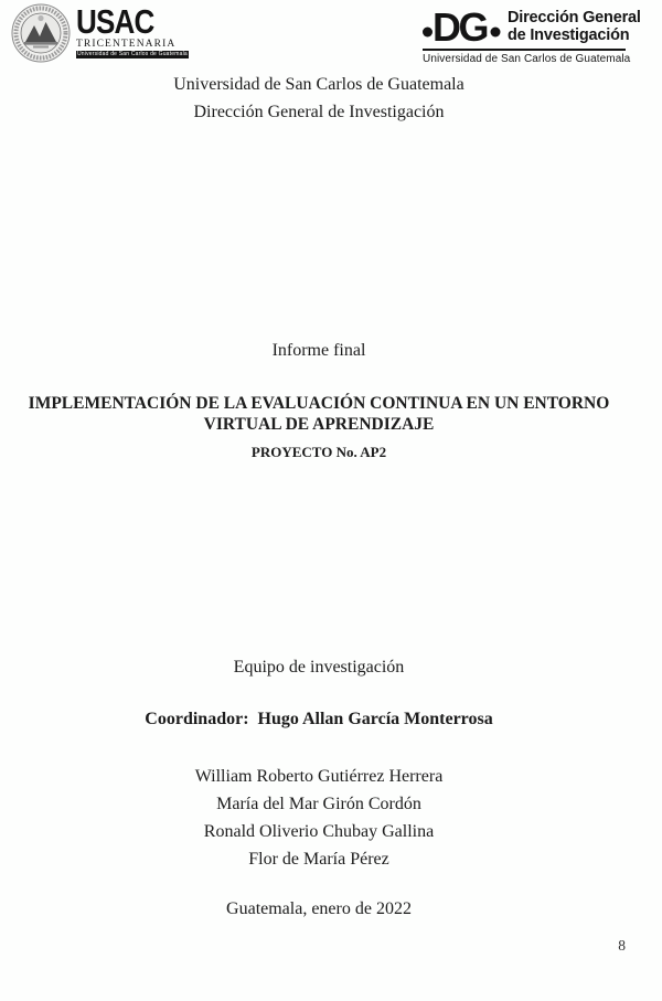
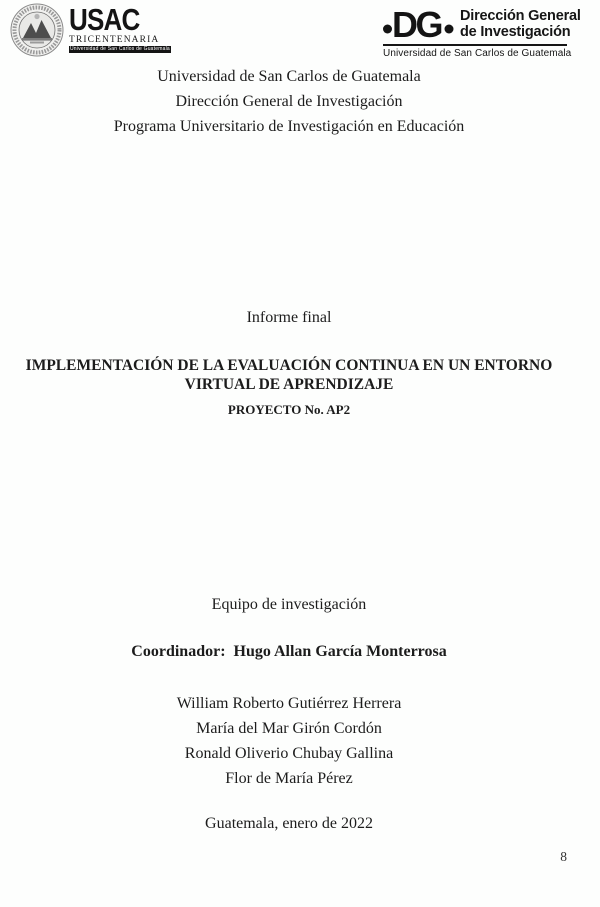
  USAC
  TRICENTENARIA
  DG
  Dirección General
  de Investigación
  Universidad de San Carlos de Guatemala
  Universidad de San Carlos de Guatemala
  Dirección General de Investigación
+ Programa Universitario de Investigación en Educación
  Informe final
  IMPLEMENTACIÓN DE LA EVALUACIÓN CONTINUA EN UN ENTORNO VIRTUAL DE APRENDIZAJE
  PROYECTO No. AP2
  Equipo de investigación
  Coordinador: Hugo Allan García Monterrosa
  William Roberto Gutiérrez Herrera
  María del Mar Girón Cordón
  Ronald Oliverio Chubay Gallina
  Flor de María Pérez
  Guatemala, enero de 2022
  8
